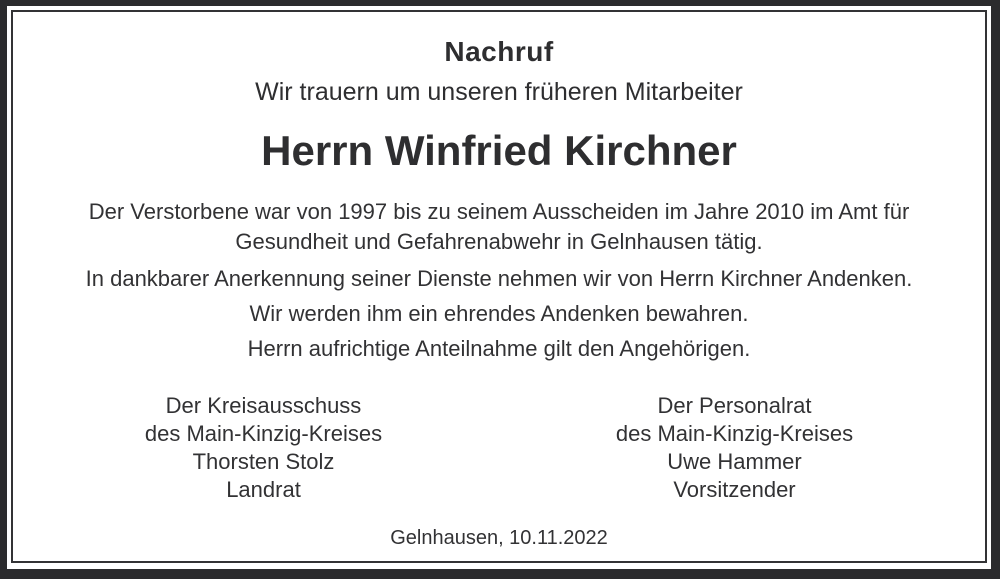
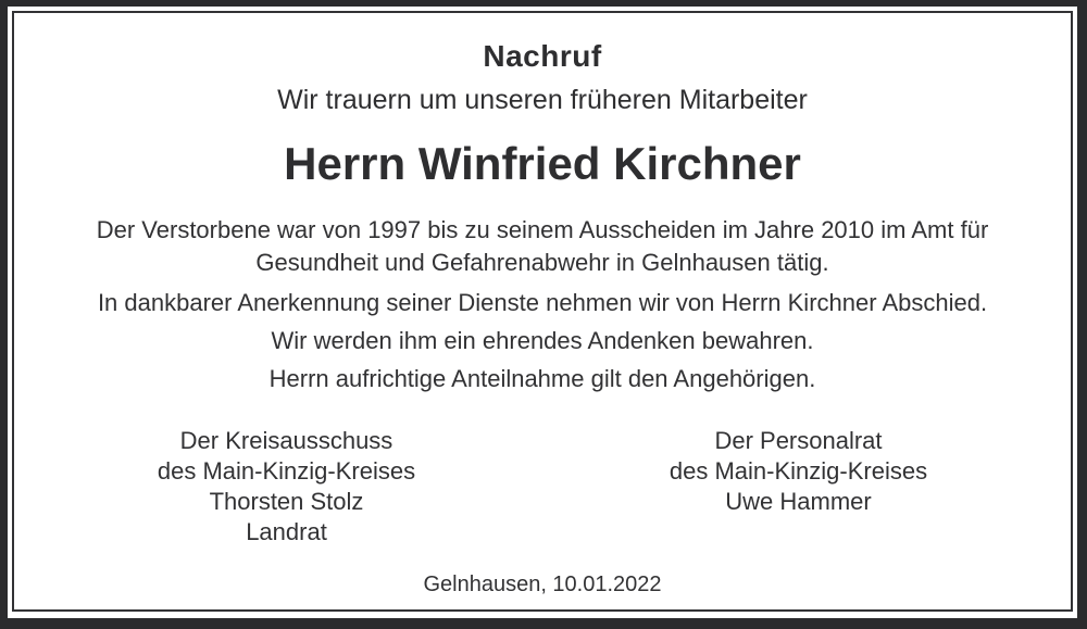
  Nachruf
  Wir trauern um unseren früheren Mitarbeiter
  Herrn Winfried Kirchner
  Der Verstorbene war von 1997 bis zu seinem Ausscheiden im Jahre 2010 im Amt für
  Gesundheit und Gefahrenabwehr in Gelnhausen tätig.
- In dankbarer Anerkennung seiner Dienste nehmen wir von Herrn Kirchner Andenken.
+ In dankbarer Anerkennung seiner Dienste nehmen wir von Herrn Kirchner Abschied.
  Wir werden ihm ein ehrendes Andenken bewahren.
  Herrn aufrichtige Anteilnahme gilt den Angehörigen.
  Der Kreisausschuss
  des Main-Kinzig-Kreises
  Thorsten Stolz
  Landrat
  Der Personalrat
  des Main-Kinzig-Kreises
  Uwe Hammer
- Vorsitzender
- Gelnhausen, 10.11.2022
+ Gelnhausen, 10.01.2022
